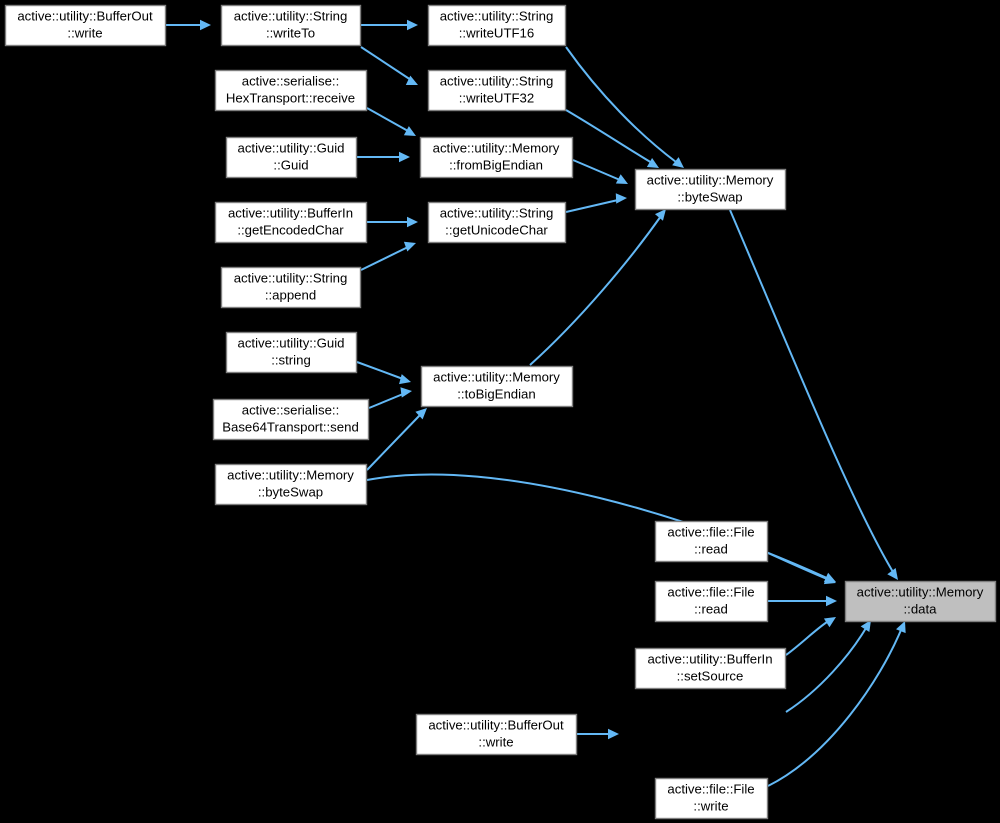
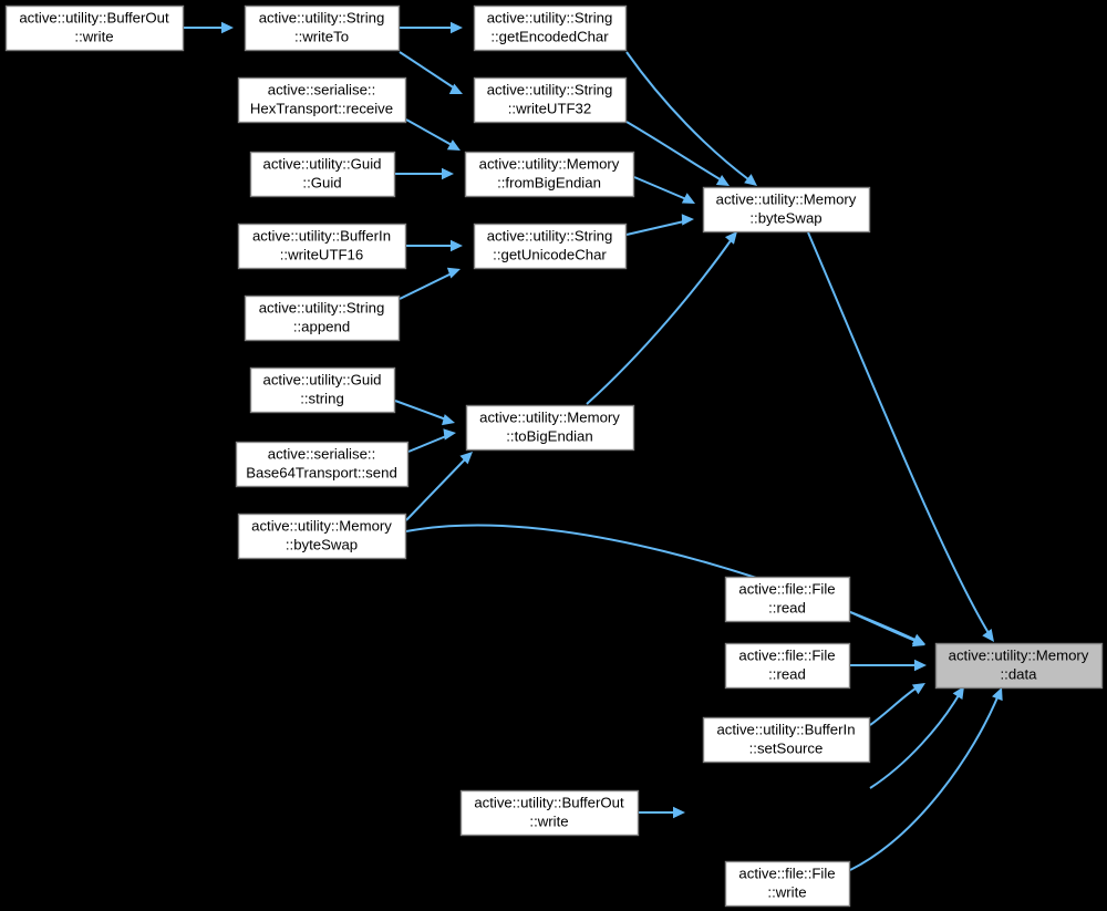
  active::utility::BufferOut
  ::write
  active::utility::String
  ::writeTo
  active::utility::String
- ::writeUTF16
+ ::getEncodedChar
  active::serialise::
  HexTransport::receive
  active::utility::String
  ::writeUTF32
  active::utility::Guid
  ::Guid
  active::utility::Memory
  ::fromBigEndian
  active::utility::Memory
  ::byteSwap
  active::utility::BufferIn
- ::getEncodedChar
+ ::writeUTF16
  active::utility::String
  ::getUnicodeChar
  active::utility::String
  ::append
  active::utility::Guid
  ::string
  active::utility::Memory
  ::toBigEndian
  active::serialise::
  Base64Transport::send
  active::utility::Memory
  ::byteSwap
  active::file::File
  ::read
  active::file::File
  ::read
  active::utility::Memory
  ::data
  active::utility::BufferIn
  ::setSource
  active::utility::BufferOut
  ::write
  active::file::File
  ::write
